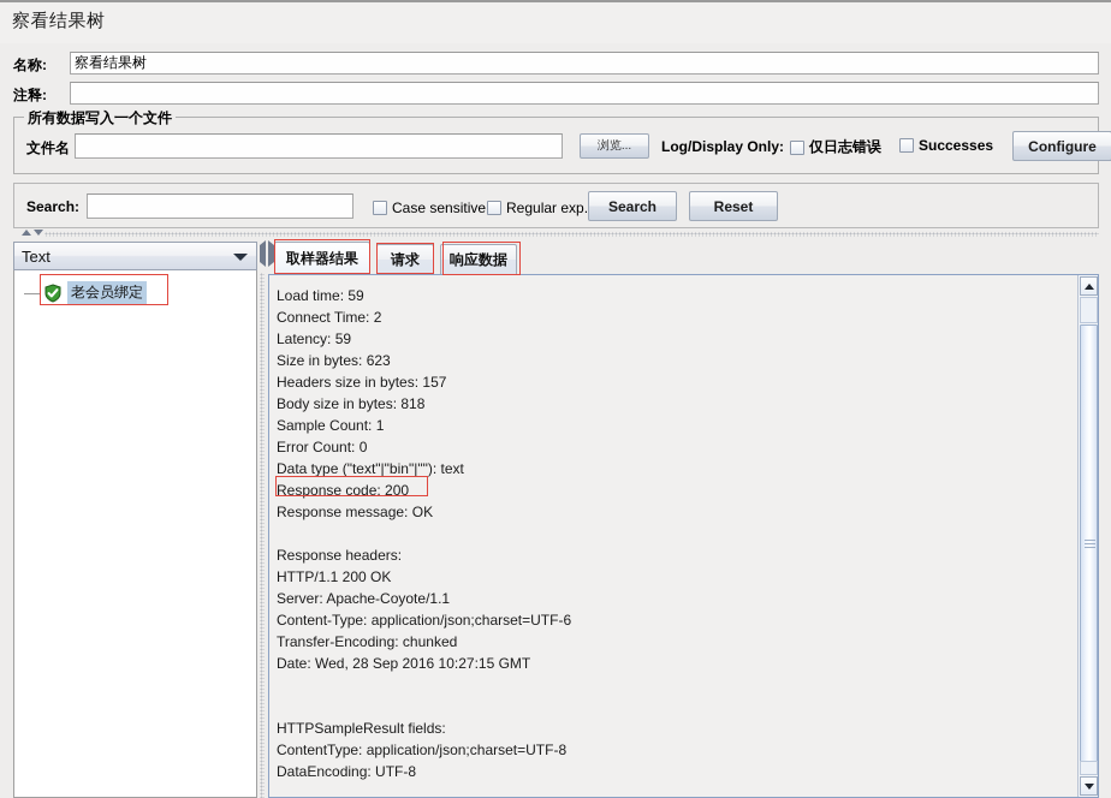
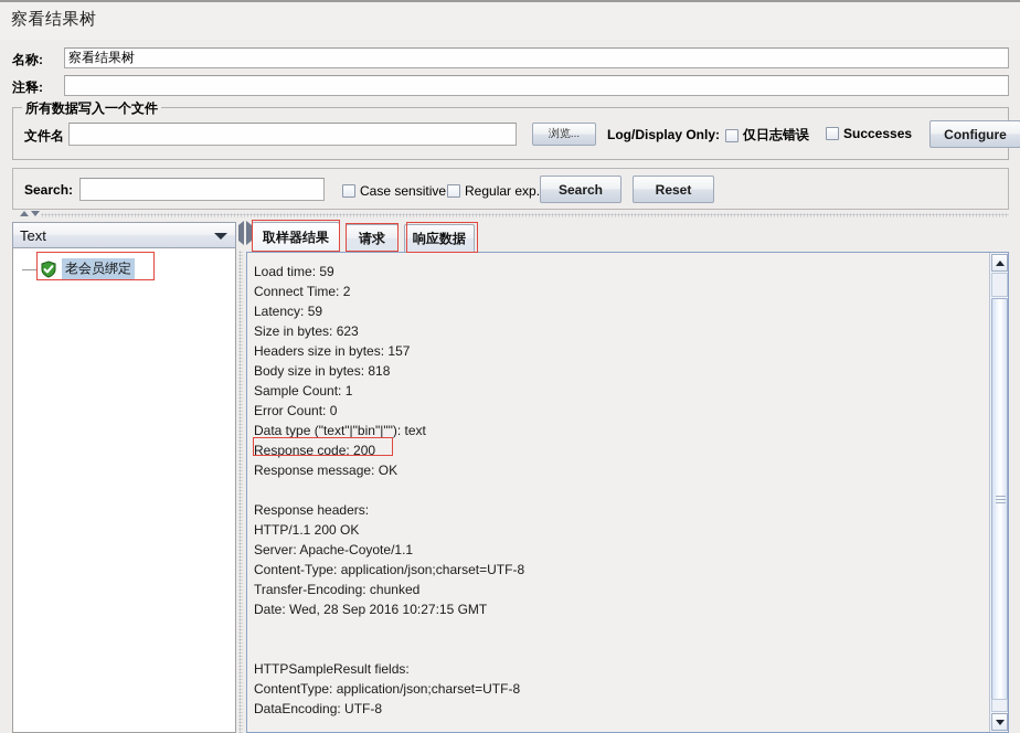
  察看结果树
  名称:
  察看结果树
  注释:
  所有数据写入一个文件
  文件名
  浏览...
  Log/Display Only:
  仅日志错误
  Successes
  Configure
  Search:
  Case sensitive
  Regular exp.
  Search
  Reset
  Text
  老会员绑定
  取样器结果
  请求
  响应数据
  Load time: 59
  Connect Time: 2
  Latency: 59
  Size in bytes: 623
  Headers size in bytes: 157
  Body size in bytes: 818
  Sample Count: 1
  Error Count: 0
  Data type ("text"|"bin"|""): text
  Response code: 200
  Response message: OK
  Response headers:
  HTTP/1.1 200 OK
  Server: Apache-Coyote/1.1
- Content-Type: application/json;charset=UTF-6
+ Content-Type: application/json;charset=UTF-8
  Transfer-Encoding: chunked
  Date: Wed, 28 Sep 2016 10:27:15 GMT
  HTTPSampleResult fields:
  ContentType: application/json;charset=UTF-8
  DataEncoding: UTF-8
